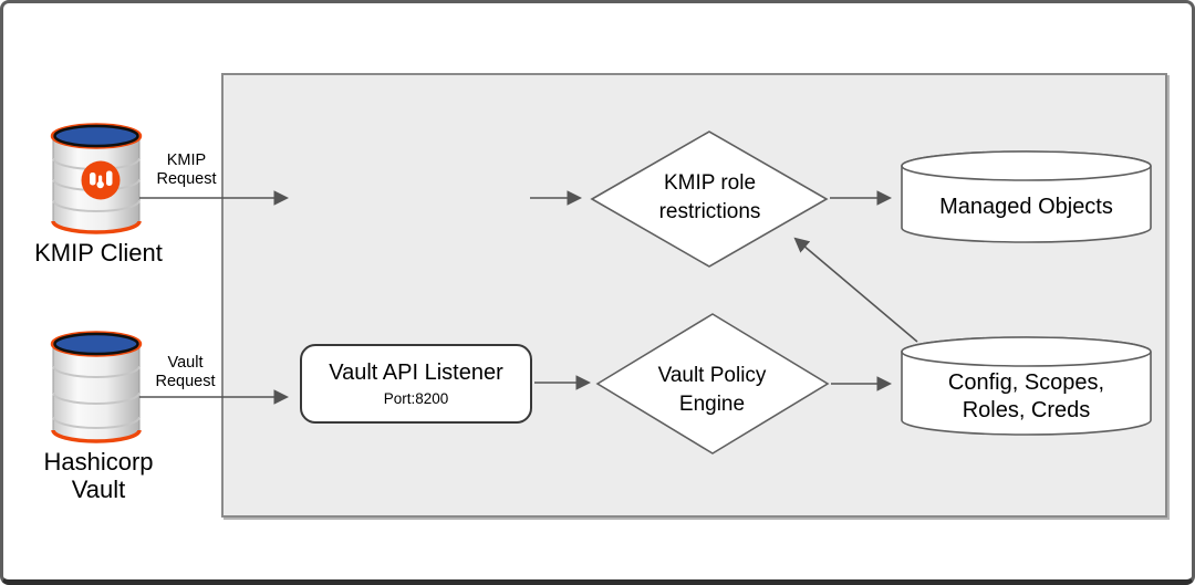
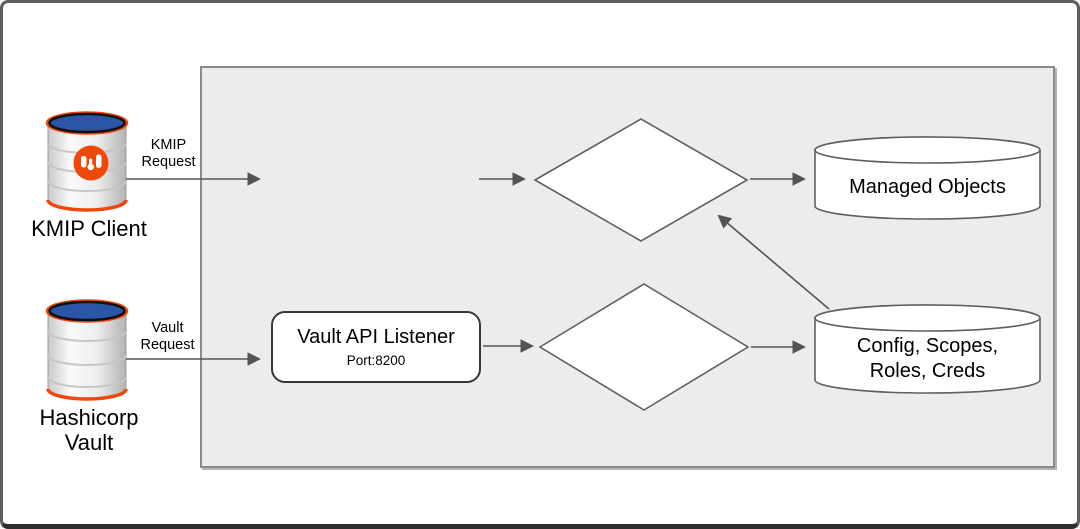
  KMIP Client
  Hashicorp
  Vault
  KMIP
  Request
  Vault
  Request
  Vault API Listener
  Port:8200
- KMIP role
- restrictions
- Vault Policy
- Engine
  Managed Objects
  Config, Scopes,
  Roles, Creds
